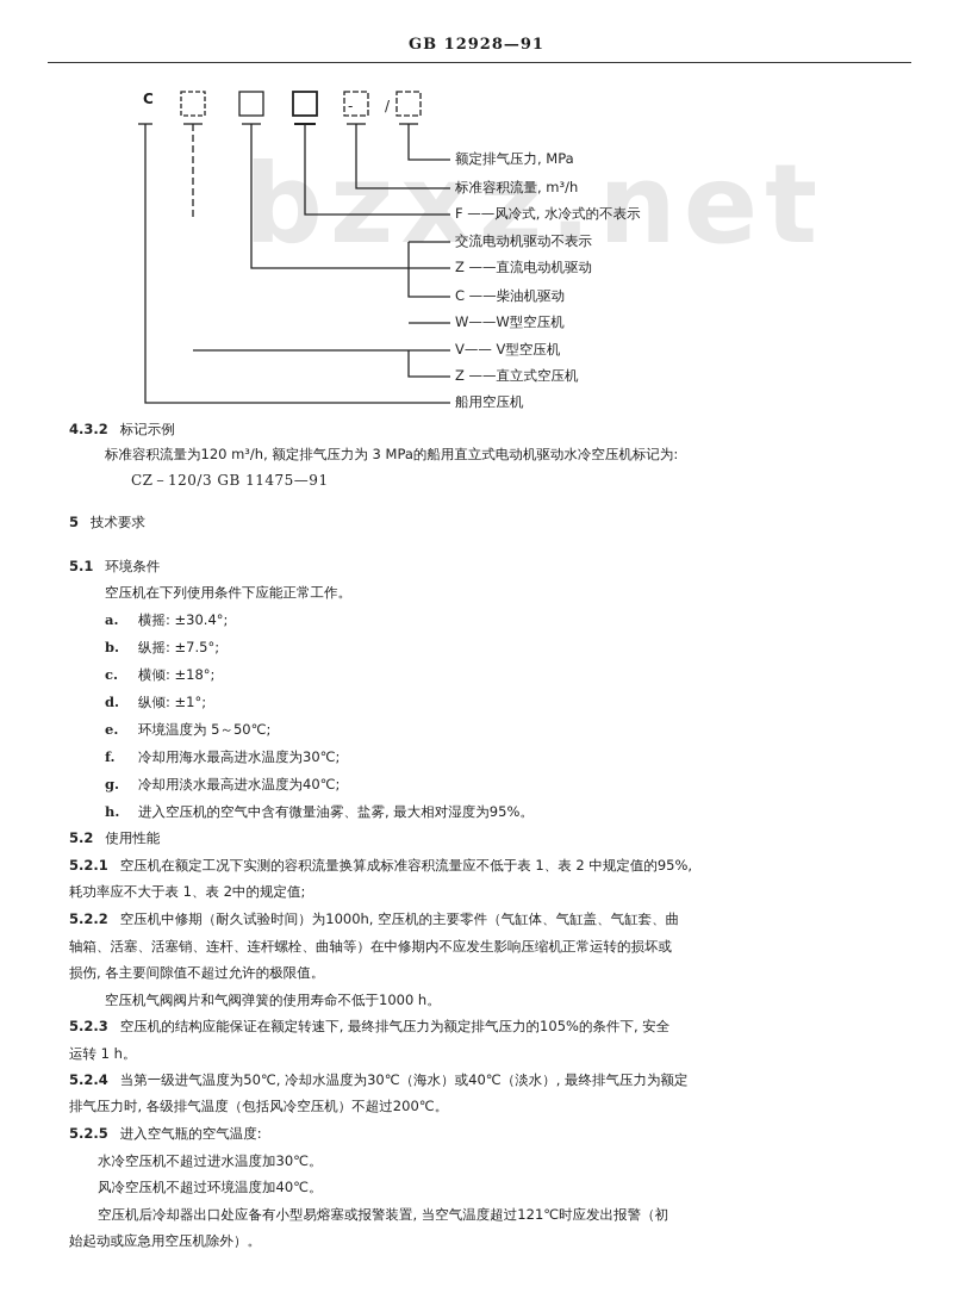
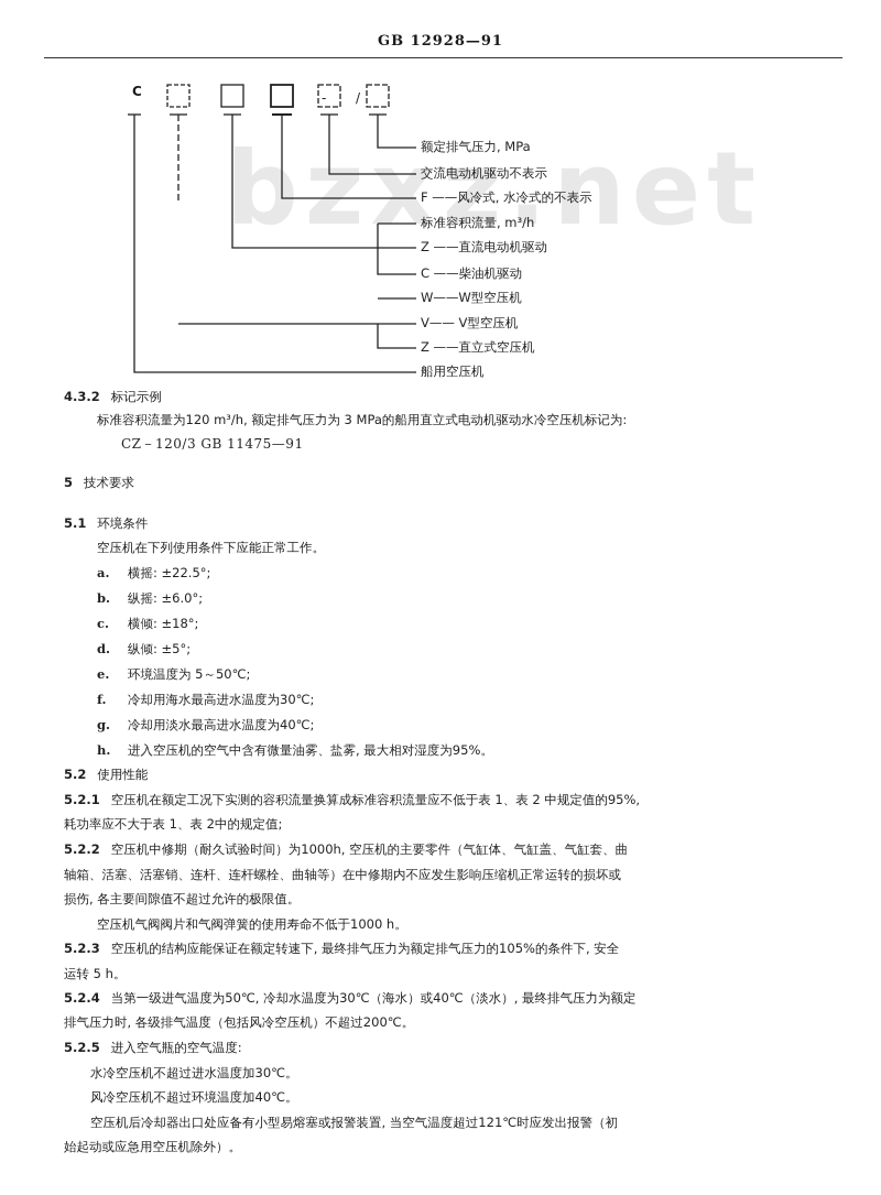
  GB 12928—91
  bzxz.net
  -
  /
  C
  额定排气压力, MPa
- 标准容积流量, m³/h
+ 交流电动机驱动不表示
  F ——风冷式, 水冷式的不表示
- 交流电动机驱动不表示
+ 标准容积流量, m³/h
  Z ——直流电动机驱动
  C ——柴油机驱动
  W——W型空压机
  V—— V型空压机
  Z ——直立式空压机
  船用空压机
  4.3.2 标记示例
  标准容积流量为120 m³/h, 额定排气压力为 3 MPa的船用直立式电动机驱动水冷空压机标记为:
  CZ－120/3 GB 11475—91
  5 技术要求
  5.1 环境条件
  空压机在下列使用条件下应能正常工作。
- a. 横摇: ±30.4°;
+ a. 横摇: ±22.5°;
- b. 纵摇: ±7.5°;
+ b. 纵摇: ±6.0°;
  c. 横倾: ±18°;
- d. 纵倾: ±1°;
+ d. 纵倾: ±5°;
  e. 环境温度为 5～50℃;
  f. 冷却用海水最高进水温度为30℃;
  g. 冷却用淡水最高进水温度为40℃;
  h. 进入空压机的空气中含有微量油雾、盐雾, 最大相对湿度为95%。
  5.2 使用性能
  5.2.1 空压机在额定工况下实测的容积流量换算成标准容积流量应不低于表 1、表 2 中规定值的95%,
  耗功率应不大于表 1、表 2中的规定值;
  5.2.2 空压机中修期（耐久试验时间）为1000h, 空压机的主要零件（气缸体、气缸盖、气缸套、曲
  轴箱、活塞、活塞销、连杆、连杆螺栓、曲轴等）在中修期内不应发生影响压缩机正常运转的损坏或
  损伤, 各主要间隙值不超过允许的极限值。
  空压机气阀阀片和气阀弹簧的使用寿命不低于1000 h。
  5.2.3 空压机的结构应能保证在额定转速下, 最终排气压力为额定排气压力的105%的条件下, 安全
- 运转 1 h。
+ 运转 5 h。
  5.2.4 当第一级进气温度为50℃, 冷却水温度为30℃（海水）或40℃（淡水）, 最终排气压力为额定
  排气压力时, 各级排气温度（包括风冷空压机）不超过200℃。
  5.2.5 进入空气瓶的空气温度:
  水冷空压机不超过进水温度加30℃。
  风冷空压机不超过环境温度加40℃。
  空压机后冷却器出口处应备有小型易熔塞或报警装置, 当空气温度超过121℃时应发出报警（初
  始起动或应急用空压机除外）。
